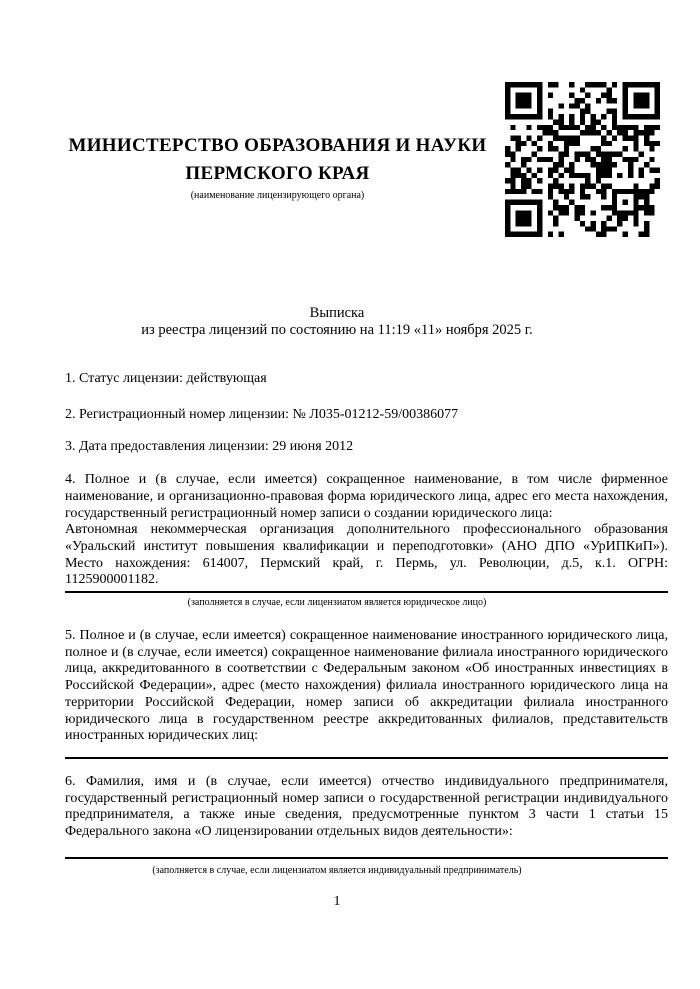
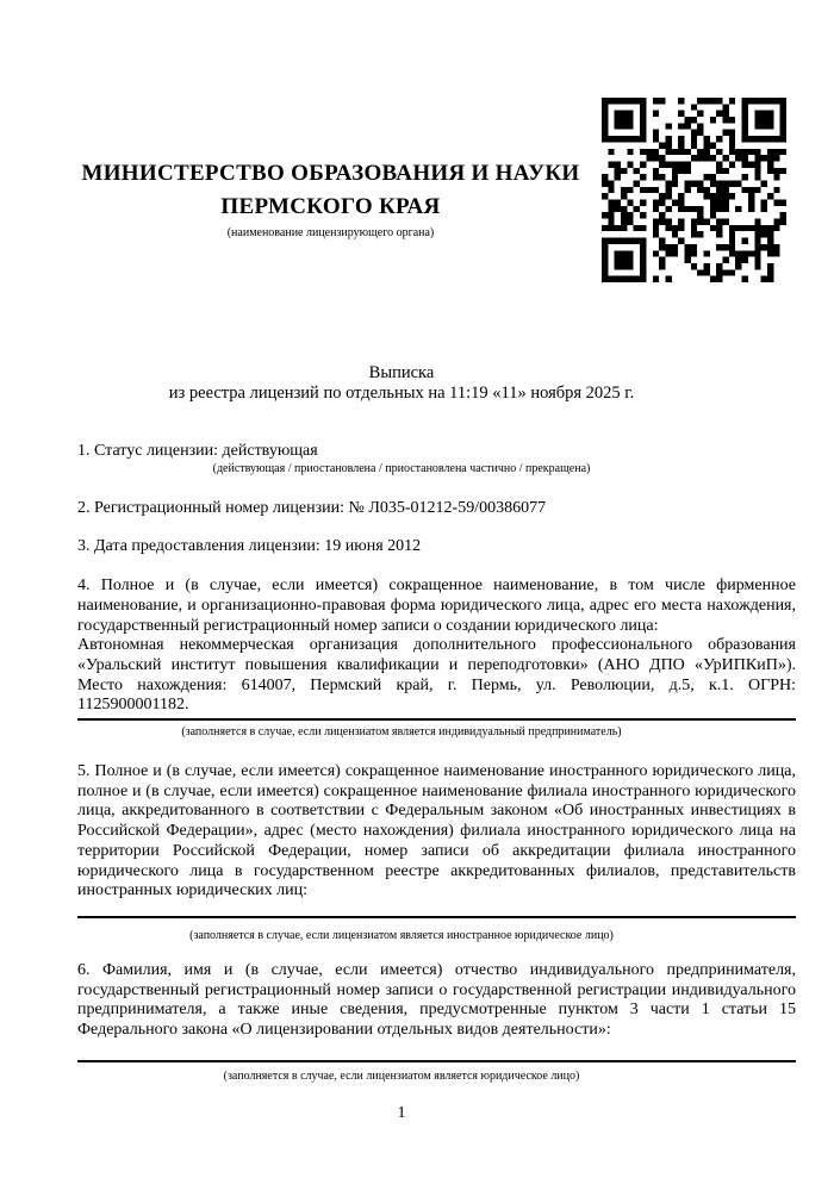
  МИНИСТЕРСТВО ОБРАЗОВАНИЯ И НАУКИ
  ПЕРМСКОГО КРАЯ
  (наименование лицензирующего органа)
  Выписка
- из реестра лицензий по состоянию на 11:19 «11» ноября 2025 г.
+ из реестра лицензий по отдельных на 11:19 «11» ноября 2025 г.
  1. Статус лицензии: действующая
+ (действующая / приостановлена / приостановлена частично / прекращена)
  2. Регистрационный номер лицензии: № Л035-01212-59/00386077
- 3. Дата предоставления лицензии: 29 июня 2012
+ 3. Дата предоставления лицензии: 19 июня 2012
  4. Полное и (в случае, если имеется) сокращенное наименование, в том числе фирменное наименование, и организационно-правовая форма юридического лица, адрес его места нахождения, государственный регистрационный номер записи о создании юридического лица:
  Автономная некоммерческая организация дополнительного профессионального образования «Уральский институт повышения квалификации и переподготовки» (АНО ДПО «УрИПКиП»). Место нахождения: 614007, Пермский край, г. Пермь, ул. Революции, д.5, к.1. ОГРН: 1125900001182.
- (заполняется в случае, если лицензиатом является юридическое лицо)
+ (заполняется в случае, если лицензиатом является индивидуальный предприниматель)
  5. Полное и (в случае, если имеется) сокращенное наименование иностранного юридического лица, полное и (в случае, если имеется) сокращенное наименование филиала иностранного юридического лица, аккредитованного в соответствии с Федеральным законом «Об иностранных инвестициях в Российской Федерации», адрес (место нахождения) филиала иностранного юридического лица на территории Российской Федерации, номер записи об аккредитации филиала иностранного юридического лица в государственном реестре аккредитованных филиалов, представительств иностранных юридических лиц:
+ (заполняется в случае, если лицензиатом является иностранное юридическое лицо)
  6. Фамилия, имя и (в случае, если имеется) отчество индивидуального предпринимателя, государственный регистрационный номер записи о государственной регистрации индивидуального предпринимателя, а также иные сведения, предусмотренные пунктом 3 части 1 статьи 15 Федерального закона «О лицензировании отдельных видов деятельности»:
- (заполняется в случае, если лицензиатом является индивидуальный предприниматель)
+ (заполняется в случае, если лицензиатом является юридическое лицо)
  1
